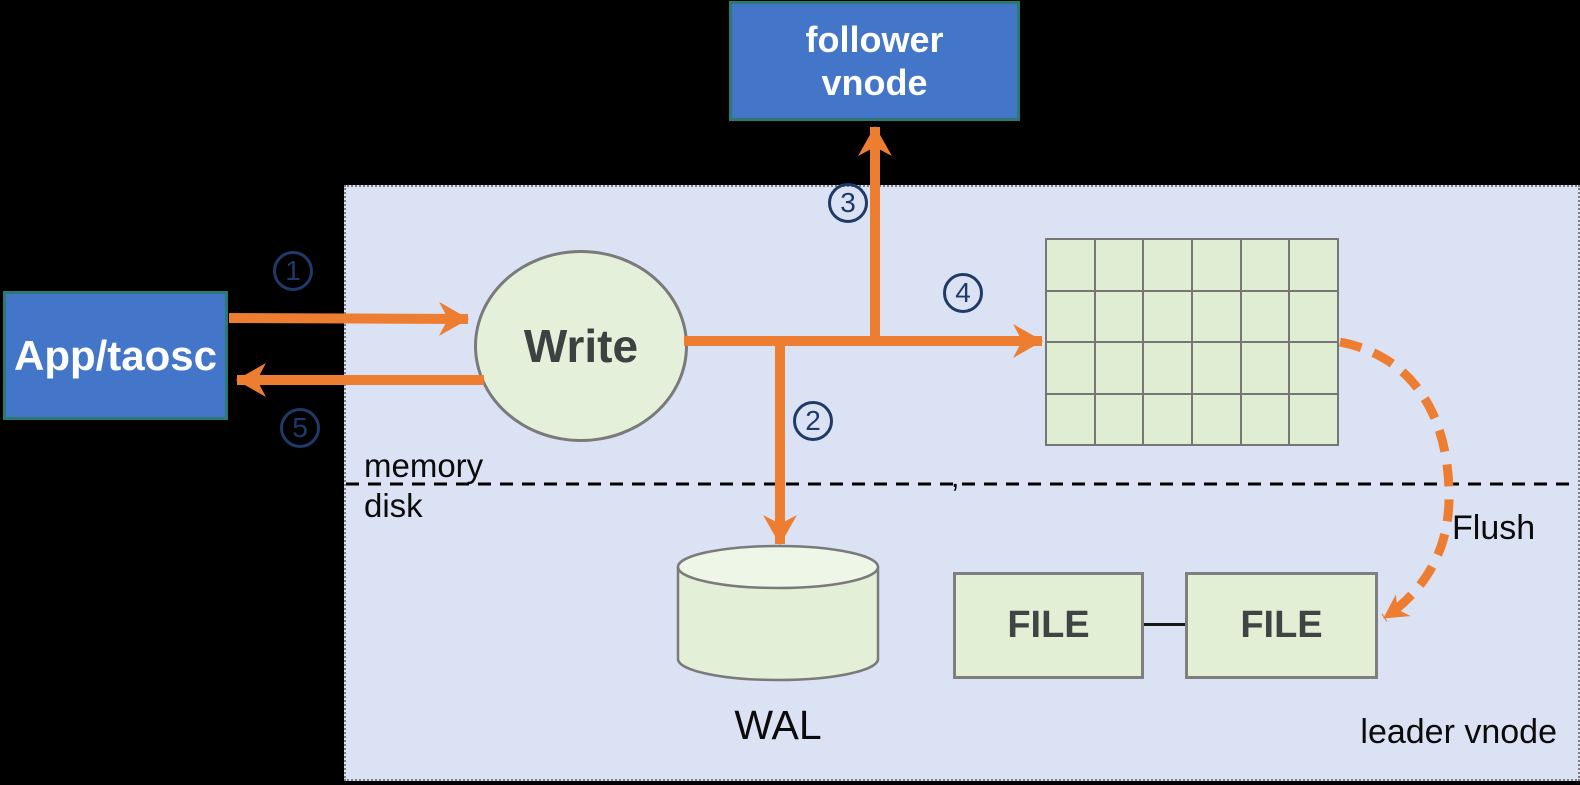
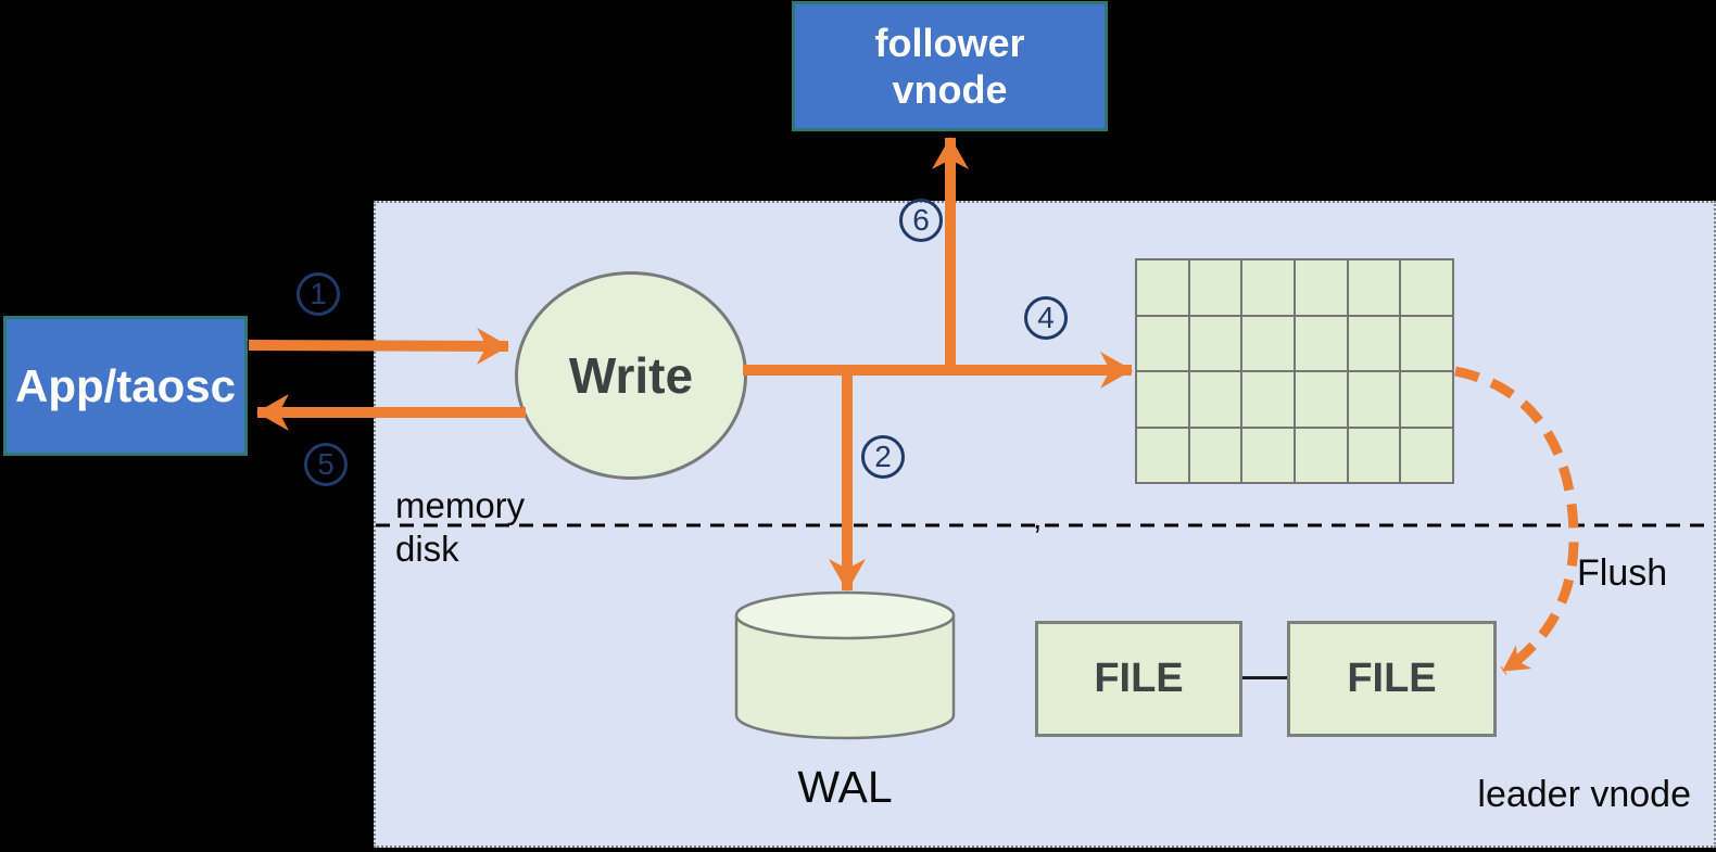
  follower vnode
  App/taosc
  Write
  FILE
  FILE
  memory
  disk
  WAL
  Flush
  leader vnode
  ,
  1
  2
- 3
+ 6
  4
  5
